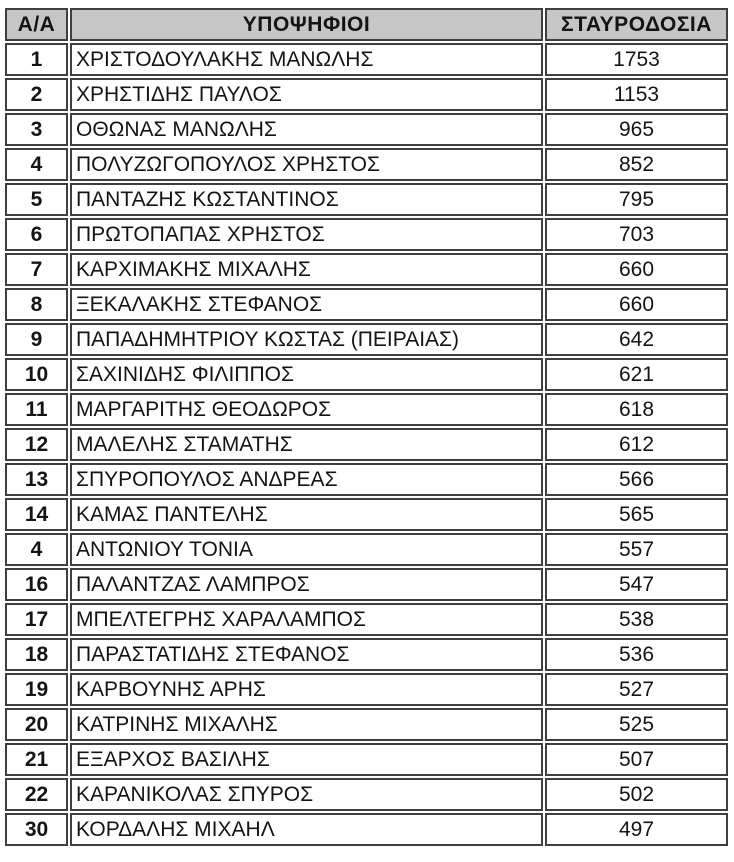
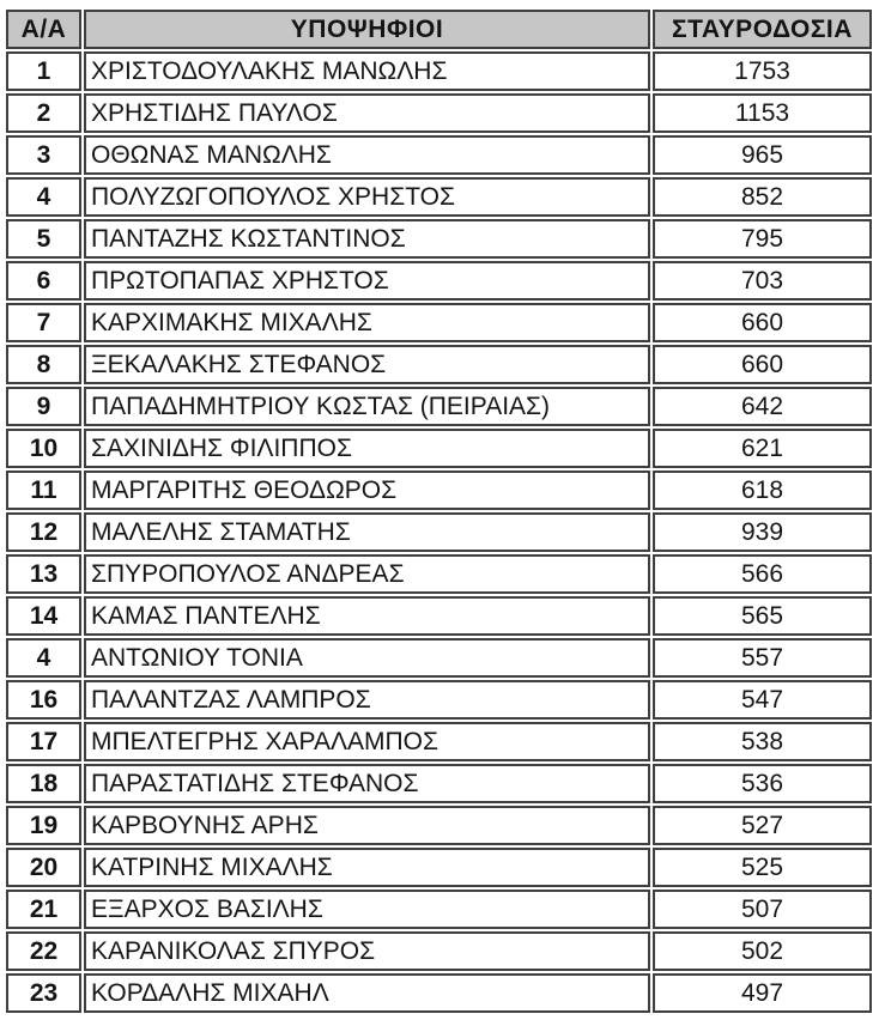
  Α/Α	ΥΠΟΨΗΦΙΟΙ	ΣΤΑΥΡΟΔΟΣΙΑ
  1	ΧΡΙΣΤΟΔΟΥΛΑΚΗΣ ΜΑΝΩΛΗΣ	1753
  2	ΧΡΗΣΤΙΔΗΣ ΠΑΥΛΟΣ	1153
  3	ΟΘΩΝΑΣ ΜΑΝΩΛΗΣ	965
  4	ΠΟΛΥΖΩΓΟΠΟΥΛΟΣ ΧΡΗΣΤΟΣ	852
  5	ΠΑΝΤΑΖΗΣ ΚΩΣΤΑΝΤΙΝΟΣ	795
  6	ΠΡΩΤΟΠΑΠΑΣ ΧΡΗΣΤΟΣ	703
  7	ΚΑΡΧΙΜΑΚΗΣ ΜΙΧΑΛΗΣ	660
  8	ΞΕΚΑΛΑΚΗΣ ΣΤΕΦΑΝΟΣ	660
  9	ΠΑΠΑΔΗΜΗΤΡΙΟΥ ΚΩΣΤΑΣ (ΠΕΙΡΑΙΑΣ)	642
  10	ΣΑΧΙΝΙΔΗΣ ΦΙΛΙΠΠΟΣ	621
  11	ΜΑΡΓΑΡΙΤΗΣ ΘΕΟΔΩΡΟΣ	618
- 12	ΜΑΛΕΛΗΣ ΣΤΑΜΑΤΗΣ	612
+ 12	ΜΑΛΕΛΗΣ ΣΤΑΜΑΤΗΣ	939
  13	ΣΠΥΡΟΠΟΥΛΟΣ ΑΝΔΡΕΑΣ	566
  14	ΚΑΜΑΣ ΠΑΝΤΕΛΗΣ	565
  4	ΑΝΤΩΝΙΟΥ ΤΟΝΙΑ	557
  16	ΠΑΛΑΝΤΖΑΣ ΛΑΜΠΡΟΣ	547
  17	ΜΠΕΛΤΕΓΡΗΣ ΧΑΡΑΛΑΜΠΟΣ	538
  18	ΠΑΡΑΣΤΑΤΙΔΗΣ ΣΤΕΦΑΝΟΣ	536
  19	ΚΑΡΒΟΥΝΗΣ ΑΡΗΣ	527
  20	ΚΑΤΡΙΝΗΣ ΜΙΧΑΛΗΣ	525
  21	ΕΞΑΡΧΟΣ ΒΑΣΙΛΗΣ	507
  22	ΚΑΡΑΝΙΚΟΛΑΣ ΣΠΥΡΟΣ	502
- 30	ΚΟΡΔΑΛΗΣ ΜΙΧΑΗΛ	497
+ 23	ΚΟΡΔΑΛΗΣ ΜΙΧΑΗΛ	497
